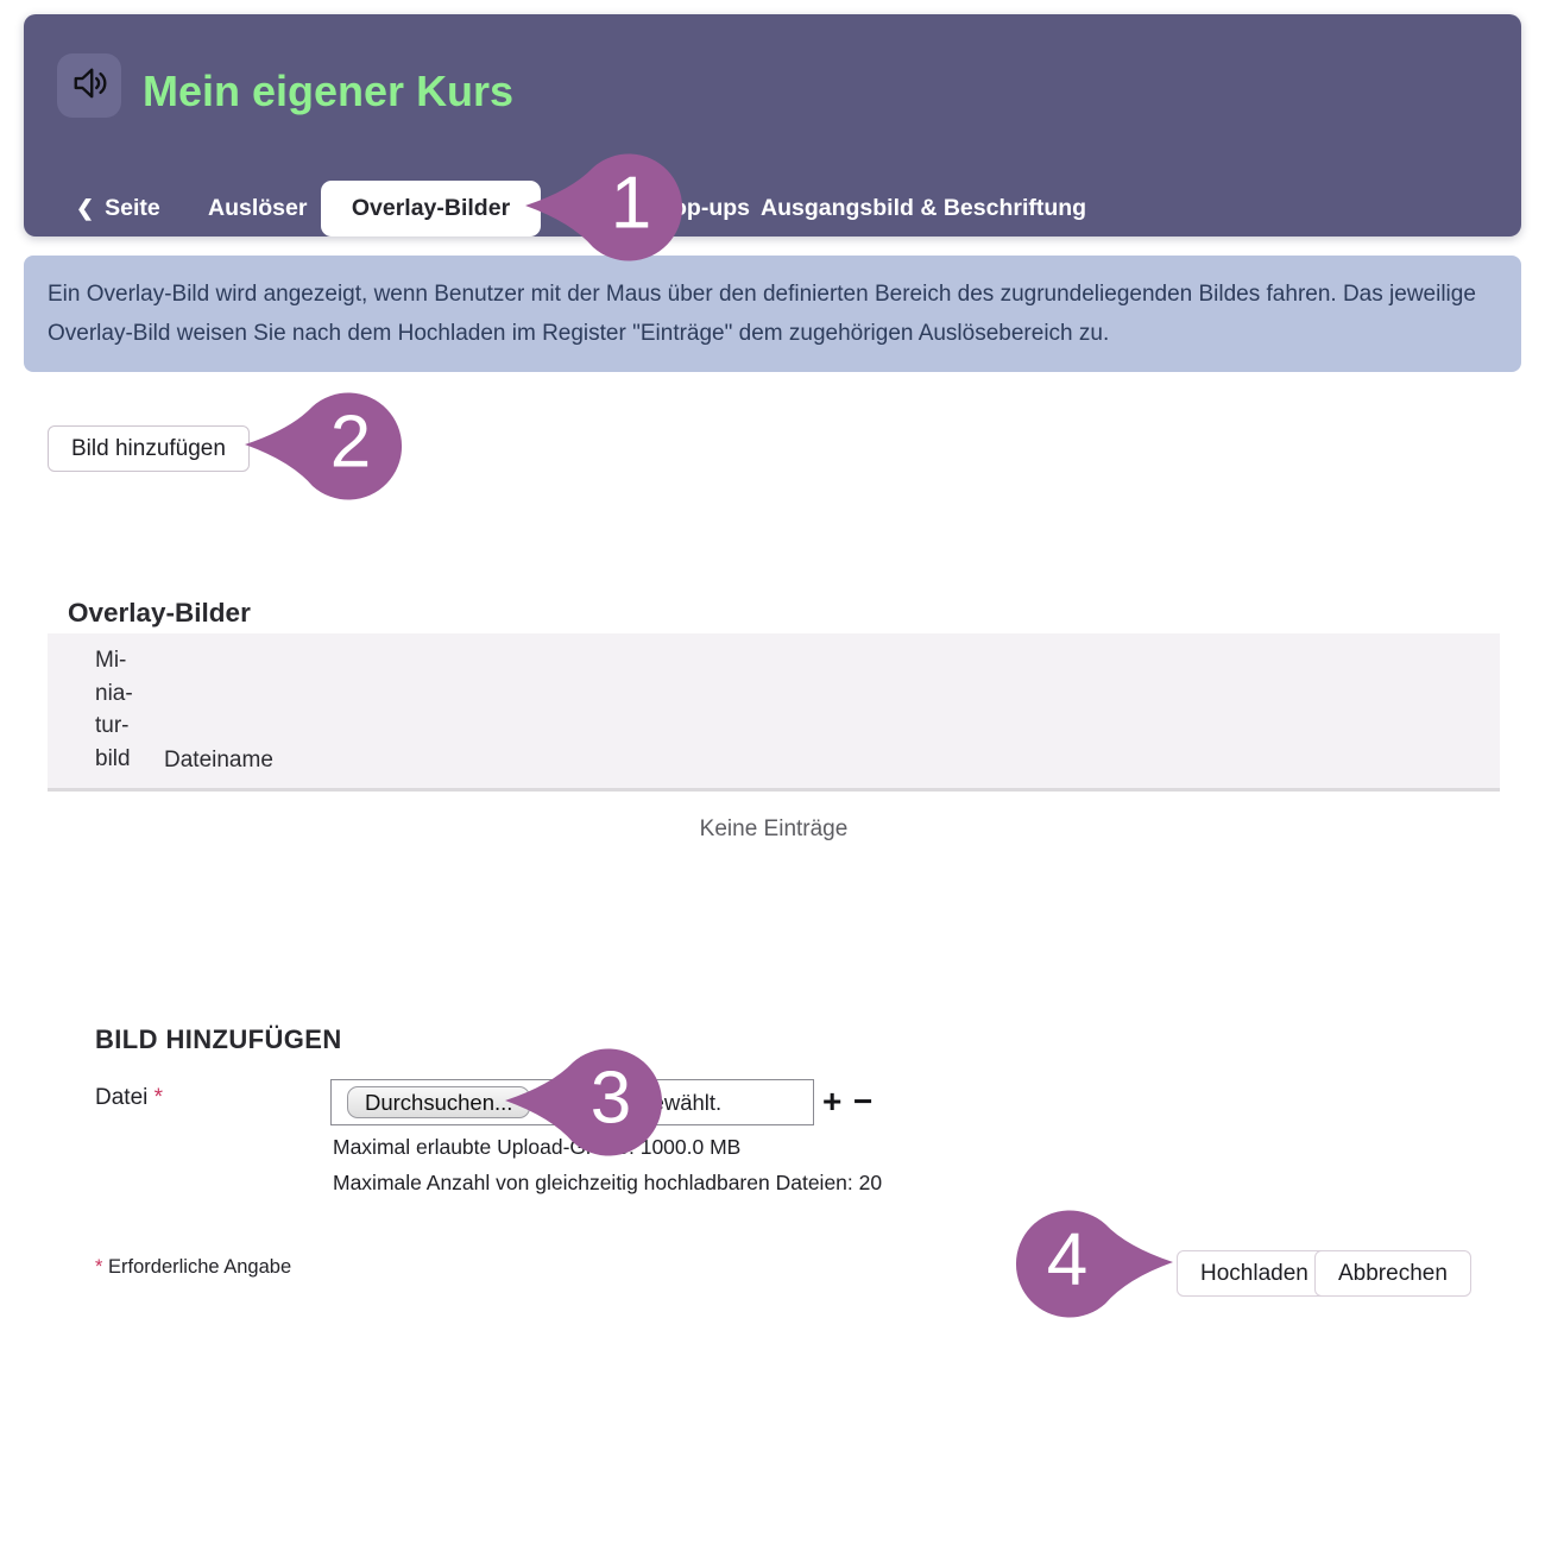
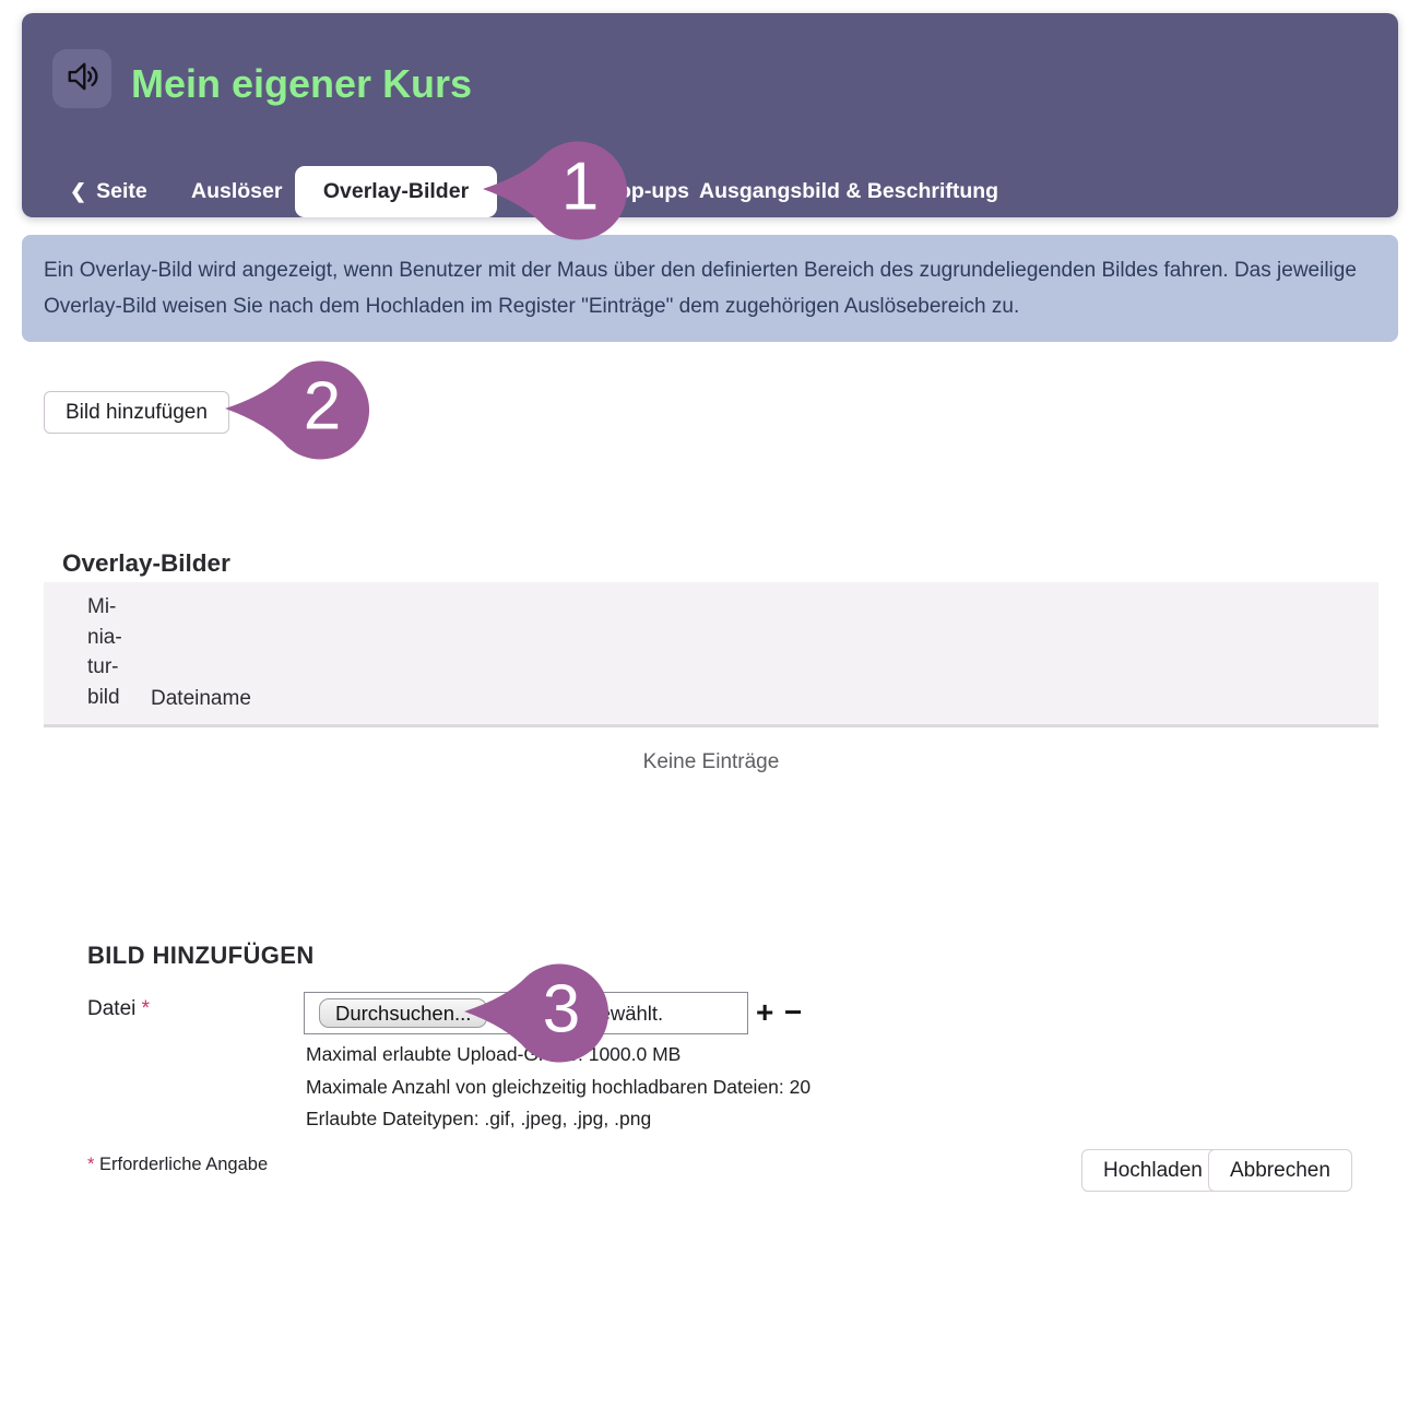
  Mein eigener Kurs
  ❮ Seite
  Auslöser
  Overlay-Bilder
  p-ups
  Ausgangsbild & Beschriftung
  Ein Overlay-Bild wird angezeigt, wenn Benutzer mit der Maus über den definierten Bereich des zugrundeliegenden Bildes fahren. Das jeweilige Overlay-Bild weisen Sie nach dem Hochladen im Register "Einträge" dem zugehörigen Auslösebereich zu.
  Bild hinzufügen
  Overlay-Bilder
  Mi-
  nia-
  tur-
  bild
  Dateiname
  Keine Einträge
  BILD HINZUFÜGEN
  Datei *
  Durchsuchen...
  +
  −
  Maximal erlaubte Upload-G 1000.0 MB
  Maximale Anzahl von gleichzeitig hochladbaren Dateien: 20
+ Erlaubte Dateitypen: .gif, .jpeg, .jpg, .png
  * Erforderliche Angabe
  Hochladen
  Abbrechen
  1
  2
  3
- 4
